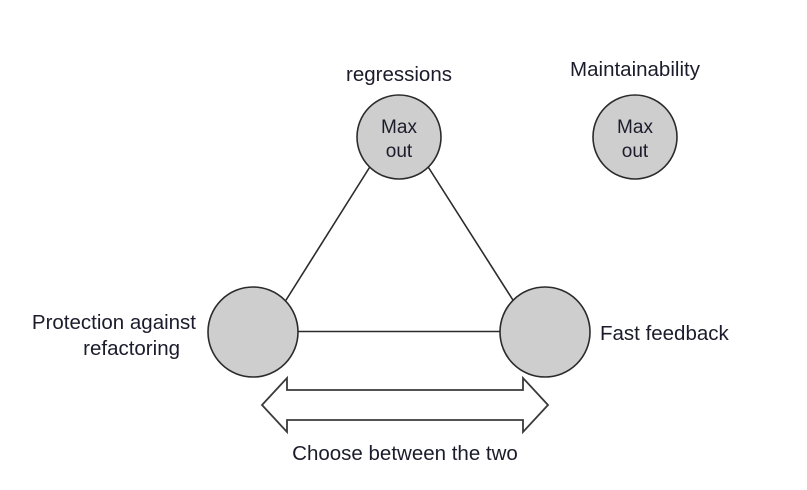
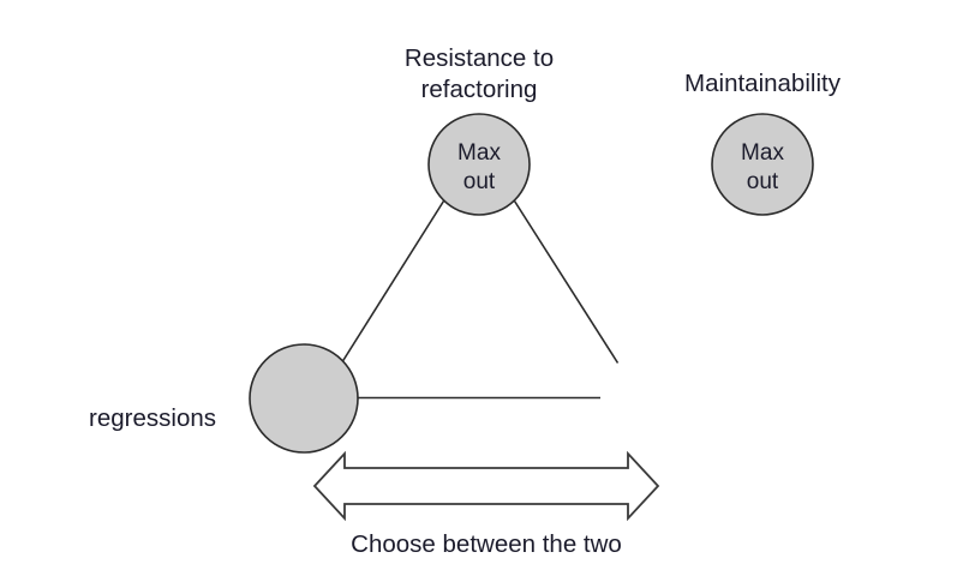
+ Resistance to
- regressions
+ refactoring
  Max
  out
  Maintainability
  Max
  out
- Protection against
- refactoring
+ regressions
- Fast feedback
  Choose between the two
